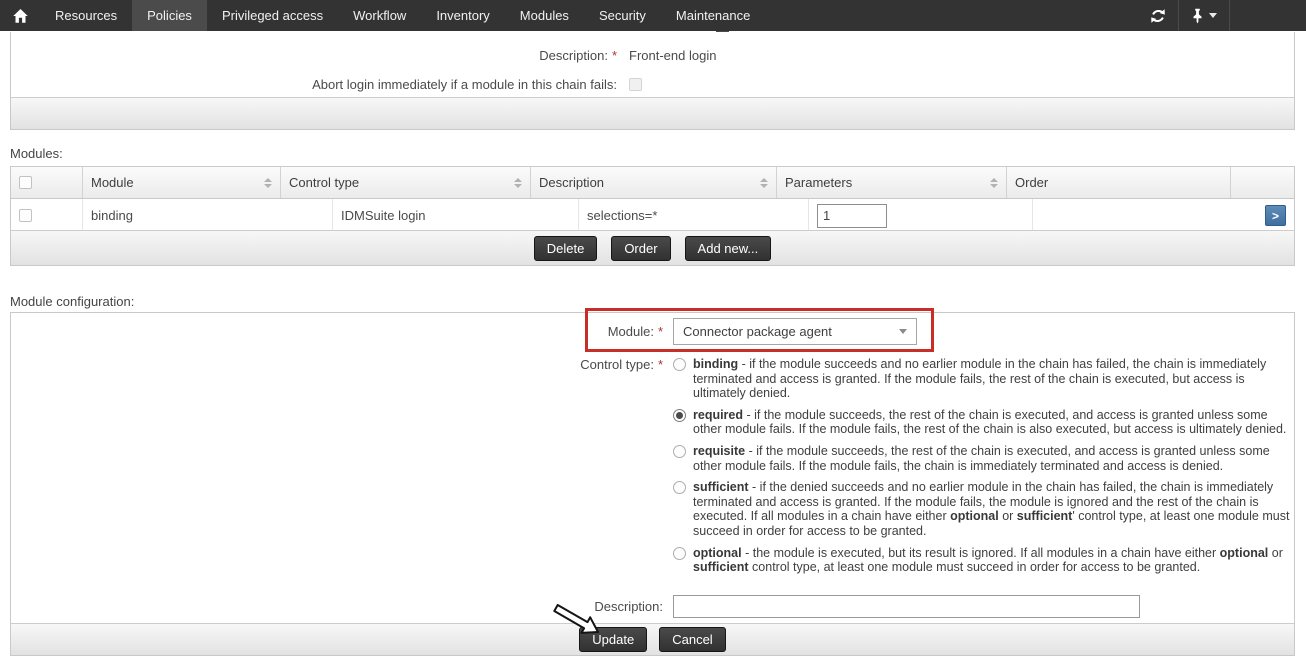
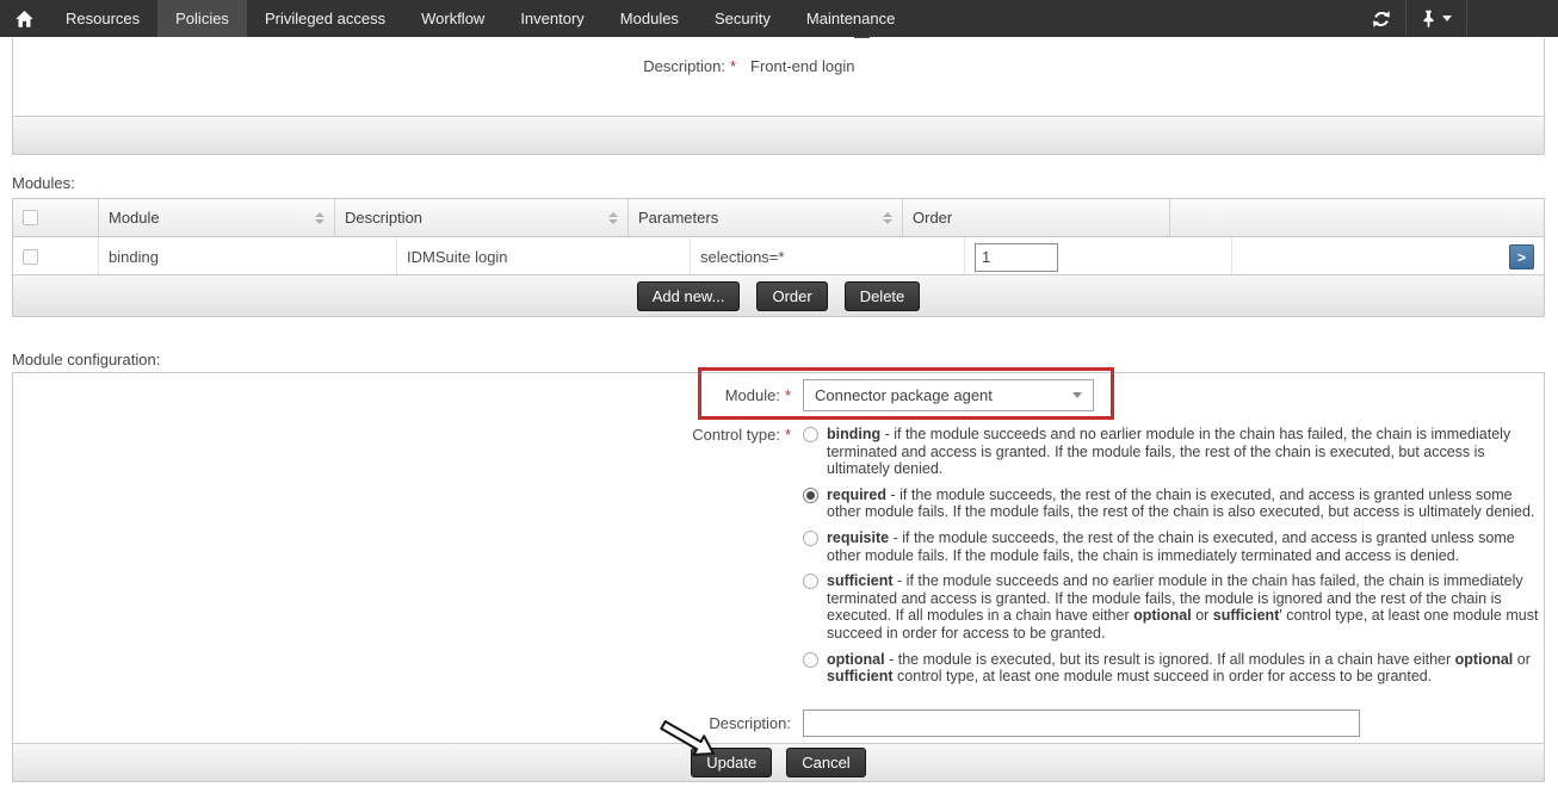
  Resources
  Policies
  Privileged access
  Workflow
  Inventory
  Modules
  Security
  Maintenance
  Description: *
  Front-end login
- Abort login immediately if a module in this chain fails:
  Modules:
  Module
- Control type
  Description
  Parameters
  Order
  binding
  IDMSuite login
  selections=*
  1
  >
- Delete
+ Add new...
  Order
- Add new...
+ Delete
  Module configuration:
  Module: *
  Connector package agent
  Control type: *
  binding - if the module succeeds and no earlier module in the chain has failed, the chain is immediately terminated and access is granted. If the module fails, the rest of the chain is executed, but access is ultimately denied.
  required - if the module succeeds, the rest of the chain is executed, and access is granted unless some other module fails. If the module fails, the rest of the chain is also executed, but access is ultimately denied.
  requisite - if the module succeeds, the rest of the chain is executed, and access is granted unless some other module fails. If the module fails, the chain is immediately terminated and access is denied.
- sufficient - if the denied succeeds and no earlier module in the chain has failed, the chain is immediately terminated and access is granted. If the module fails, the module is ignored and the rest of the chain is executed. If all modules in a chain have either optional or sufficient' control type, at least one module must succeed in order for access to be granted.
+ sufficient - if the module succeeds and no earlier module in the chain has failed, the chain is immediately terminated and access is granted. If the module fails, the module is ignored and the rest of the chain is executed. If all modules in a chain have either optional or sufficient' control type, at least one module must succeed in order for access to be granted.
  optional - the module is executed, but its result is ignored. If all modules in a chain have either optional or sufficient control type, at least one module must succeed in order for access to be granted.
  Description:
  Update
  Cancel
